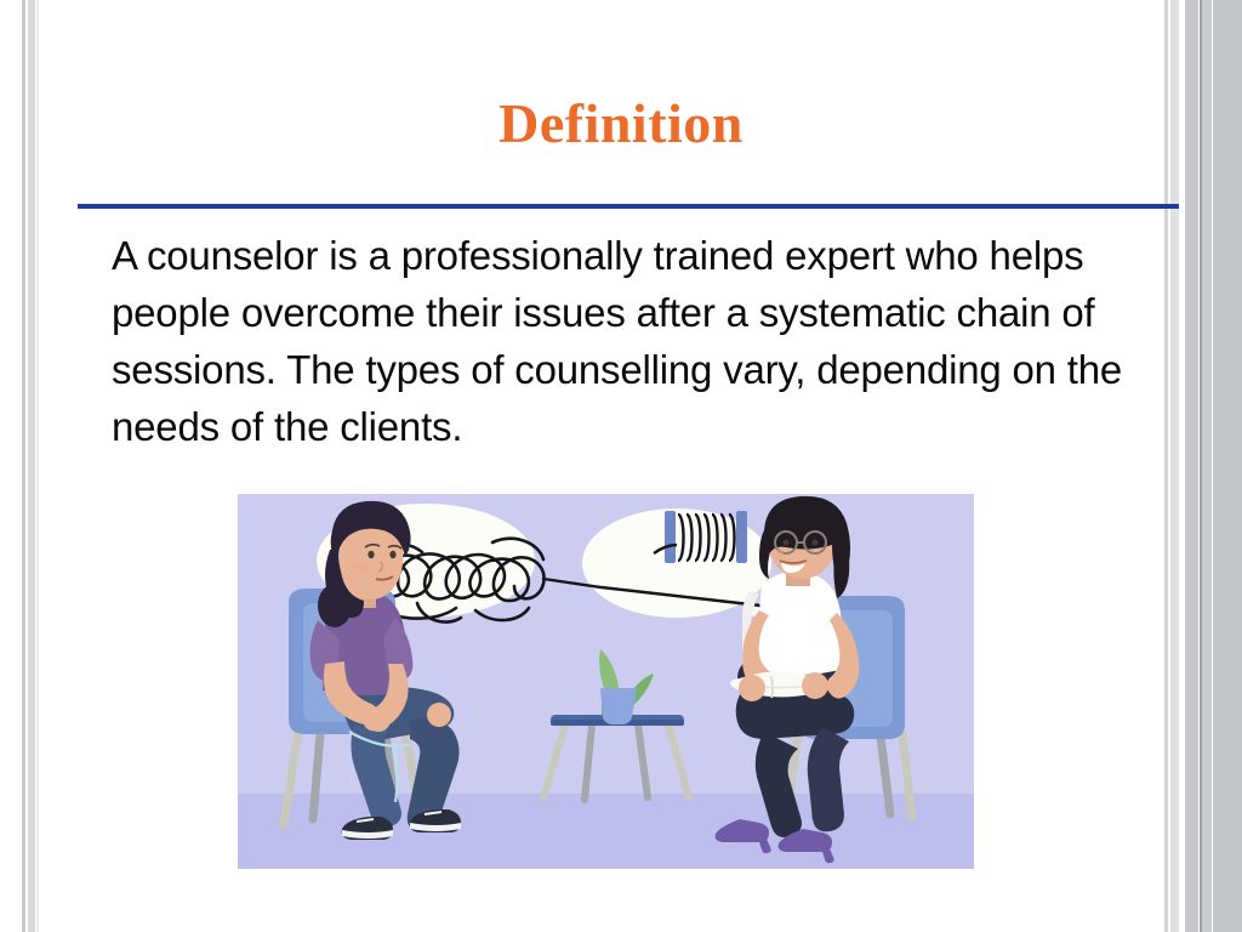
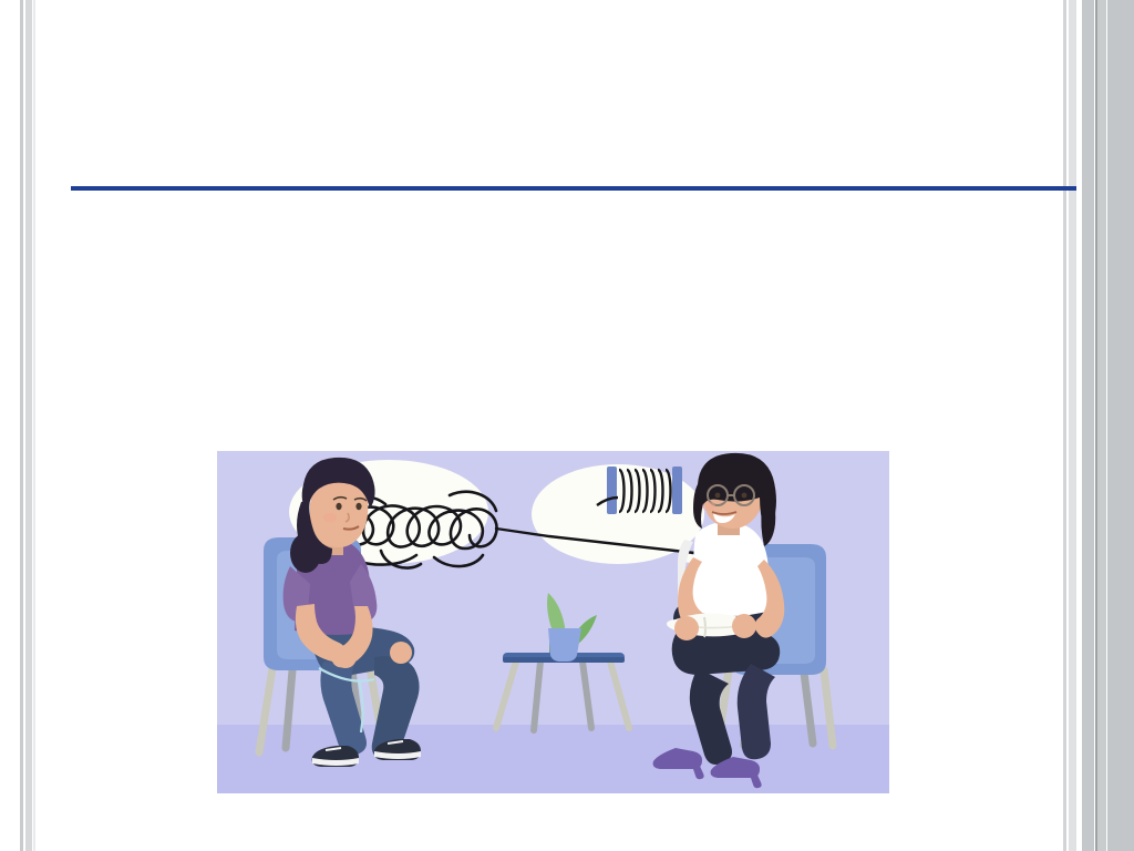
- Definition
- A counselor is a professionally trained expert who helps people overcome their issues after a systematic chain of sessions. The types of counselling vary, depending on the needs of the clients.
